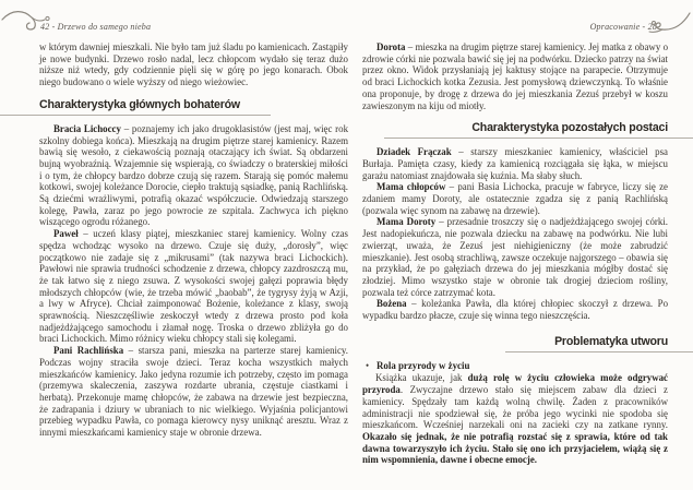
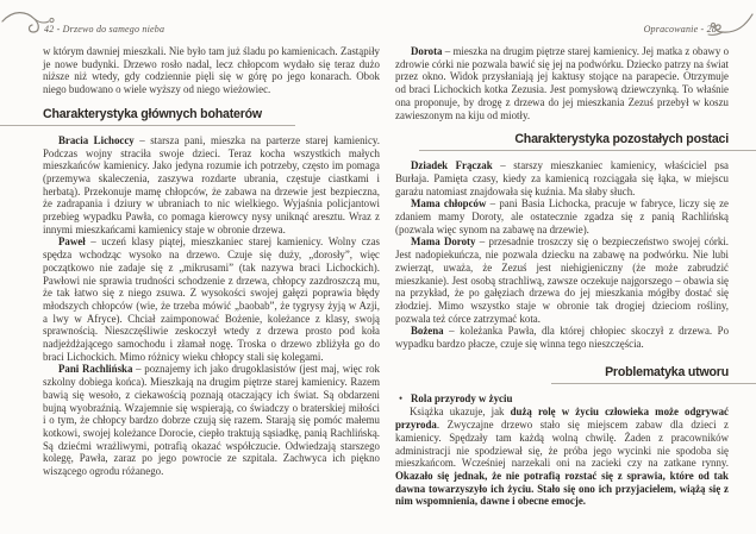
  42 - Drzewo do samego nieba
  Opracowanie - 28
  w którym dawniej mieszkali. Nie było tam już śladu po kamienicach. Zastąpiły je nowe budynki. Drzewo rosło nadal, lecz chłopcom wydało się teraz dużo niższe niż wtedy, gdy codziennie pięli się w górę po jego konarach. Obok niego budowano o wiele wyższy od niego wieżowiec.
  Charakterystyka głównych bohaterów
- Bracia Lichoccy – poznajemy ich jako drugoklasistów (jest maj, więc rok szkolny dobiega końca). Mieszkają na drugim piętrze starej kamienicy. Razem bawią się wesoło, z ciekawością poznają otaczający ich świat. Są obdarzeni bujną wyobraźnią. Wzajemnie się wspierają, co świadczy o braterskiej miłości i o tym, że chłopcy bardzo dobrze czują się razem. Starają się pomóc małemu kotkowi, swojej koleżance Dorocie, ciepło traktują sąsiadkę, panią Rachlińską. Są dziećmi wrażliwymi, potrafią okazać współczucie. Odwiedzają starszego kolegę, Pawła, zaraz po jego powrocie ze szpitala. Zachwyca ich piękno wiszącego ogrodu różanego.
+ Bracia Lichoccy – starsza pani, mieszka na parterze starej kamienicy. Podczas wojny straciła swoje dzieci. Teraz kocha wszystkich małych mieszkańców kamienicy. Jako jedyna rozumie ich potrzeby, często im pomaga (przemywa skaleczenia, zaszywa rozdarte ubrania, częstuje ciastkami i herbatą). Przekonuje mamę chłopców, że zabawa na drzewie jest bezpieczna, że zadrapania i dziury w ubraniach to nic wielkiego. Wyjaśnia policjantowi przebieg wypadku Pawła, co pomaga kierowcy nysy uniknąć aresztu. Wraz z innymi mieszkańcami kamienicy staje w obronie drzewa.
  Paweł – uczeń klasy piątej, mieszkaniec starej kamienicy. Wolny czas spędza wchodząc wysoko na drzewo. Czuje się duży, „dorosły”, więc początkowo nie zadaje się z „mikrusami” (tak nazywa braci Lichockich). Pawłowi nie sprawia trudności schodzenie z drzewa, chłopcy zazdroszczą mu, że tak łatwo się z niego zsuwa. Z wysokości swojej gałęzi poprawia błędy młodszych chłopców (wie, że trzeba mówić „baobab”, że tygrysy żyją w Azji, a lwy w Afryce). Chciał zaimponować Bożenie, koleżance z klasy, swoją sprawnością. Nieszczęśliwie zeskoczył wtedy z drzewa prosto pod koła nadjeżdżającego samochodu i złamał nogę. Troska o drzewo zbliżyła go do braci Lichockich. Mimo różnicy wieku chłopcy stali się kolegami.
- Pani Rachlińska – starsza pani, mieszka na parterze starej kamienicy. Podczas wojny straciła swoje dzieci. Teraz kocha wszystkich małych mieszkańców kamienicy. Jako jedyna rozumie ich potrzeby, często im pomaga (przemywa skaleczenia, zaszywa rozdarte ubrania, częstuje ciastkami i herbatą). Przekonuje mamę chłopców, że zabawa na drzewie jest bezpieczna, że zadrapania i dziury w ubraniach to nic wielkiego. Wyjaśnia policjantowi przebieg wypadku Pawła, co pomaga kierowcy nysy uniknąć aresztu. Wraz z innymi mieszkańcami kamienicy staje w obronie drzewa.
+ Pani Rachlińska – poznajemy ich jako drugoklasistów (jest maj, więc rok szkolny dobiega końca). Mieszkają na drugim piętrze starej kamienicy. Razem bawią się wesoło, z ciekawością poznają otaczający ich świat. Są obdarzeni bujną wyobraźnią. Wzajemnie się wspierają, co świadczy o braterskiej miłości i o tym, że chłopcy bardzo dobrze czują się razem. Starają się pomóc małemu kotkowi, swojej koleżance Dorocie, ciepło traktują sąsiadkę, panią Rachlińską. Są dziećmi wrażliwymi, potrafią okazać współczucie. Odwiedzają starszego kolegę, Pawła, zaraz po jego powrocie ze szpitala. Zachwyca ich piękno wiszącego ogrodu różanego.
  Dorota – mieszka na drugim piętrze starej kamienicy. Jej matka z obawy o zdrowie córki nie pozwala bawić się jej na podwórku. Dziecko patrzy na świat przez okno. Widok przysłaniają jej kaktusy stojące na parapecie. Otrzymuje od braci Lichockich kotka Zezusia. Jest pomysłową dziewczynką. To właśnie ona proponuje, by drogę z drzewa do jej mieszkania Zezuś przebył w koszu zawieszonym na kiju od miotły.
  Charakterystyka pozostałych postaci
  Dziadek Frączak – starszy mieszkaniec kamienicy, właściciel psa Burłaja. Pamięta czasy, kiedy za kamienicą rozciągała się łąka, w miejscu garażu natomiast znajdowała się kuźnia. Ma słaby słuch.
  Mama chłopców – pani Basia Lichocka, pracuje w fabryce, liczy się ze zdaniem mamy Doroty, ale ostatecznie zgadza się z panią Rachlińską (pozwala więc synom na zabawę na drzewie).
- Mama Doroty – przesadnie troszczy się o nadjeżdżającego swojej córki. Jest nadopiekuńcza, nie pozwala dziecku na zabawę na podwórku. Nie lubi zwierząt, uważa, że Zezuś jest niehigieniczny (że może zabrudzić mieszkanie). Jest osobą strachliwą, zawsze oczekuje najgorszego – obawia się na przykład, że po gałęziach drzewa do jej mieszkania mógłby dostać się złodziej. Mimo wszystko staje w obronie tak drogiej dzieciom rośliny, pozwala też córce zatrzymać kota.
+ Mama Doroty – przesadnie troszczy się o bezpieczeństwo swojej córki. Jest nadopiekuńcza, nie pozwala dziecku na zabawę na podwórku. Nie lubi zwierząt, uważa, że Zezuś jest niehigieniczny (że może zabrudzić mieszkanie). Jest osobą strachliwą, zawsze oczekuje najgorszego – obawia się na przykład, że po gałęziach drzewa do jej mieszkania mógłby dostać się złodziej. Mimo wszystko staje w obronie tak drogiej dzieciom rośliny, pozwala też córce zatrzymać kota.
  Bożena – koleżanka Pawła, dla której chłopiec skoczył z drzewa. Po wypadku bardzo płacze, czuje się winna tego nieszczęścia.
  Problematyka utworu
  •
  Rola przyrody w życiu
  Książka ukazuje, jak dużą rolę w życiu człowieka może odgrywać przyroda. Zwyczajne drzewo stało się miejscem zabaw dla dzieci z kamienicy. Spędzały tam każdą wolną chwilę. Żaden z pracowników administracji nie spodziewał się, że próba jego wycinki nie spodoba się mieszkańcom. Wcześniej narzekali oni na zacieki czy na zatkane rynny. Okazało się jednak, że nie potrafią rozstać się z sprawia, które od tak dawna towarzyszyło ich życiu. Stało się ono ich przyjacielem, wiążą się z nim wspomnienia, dawne i obecne emocje.
